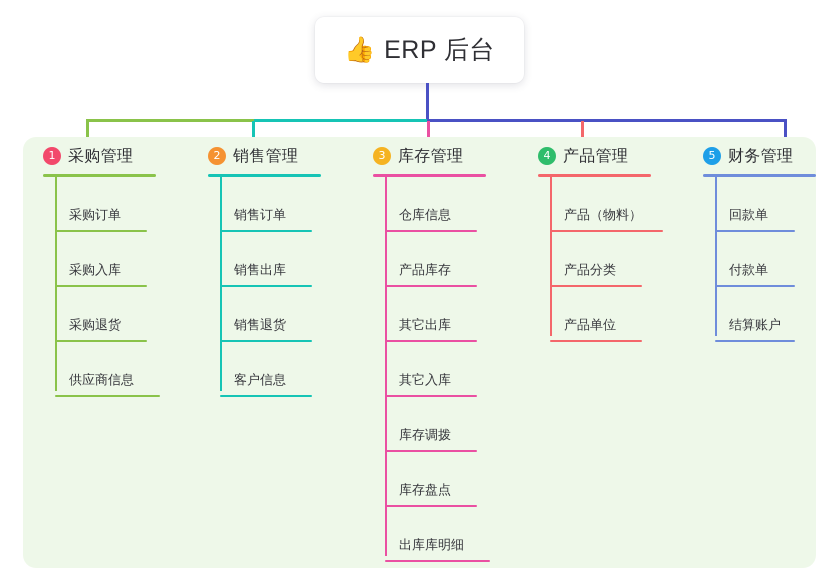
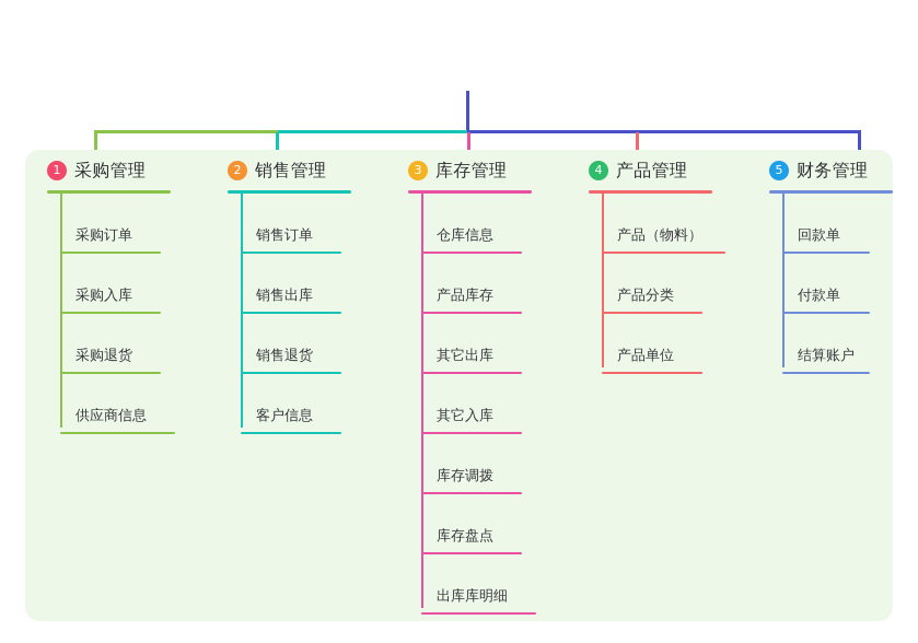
- 👍
- ERP 后台
  1
  采购管理
  采购订单
  采购入库
  采购退货
  供应商信息
  2
  销售管理
  销售订单
  销售出库
  销售退货
  客户信息
  3
  库存管理
  仓库信息
  产品库存
  其它出库
  其它入库
  库存调拨
  库存盘点
  出库库明细
  4
  产品管理
  产品（物料）
  产品分类
  产品单位
  5
  财务管理
  回款单
  付款单
  结算账户
